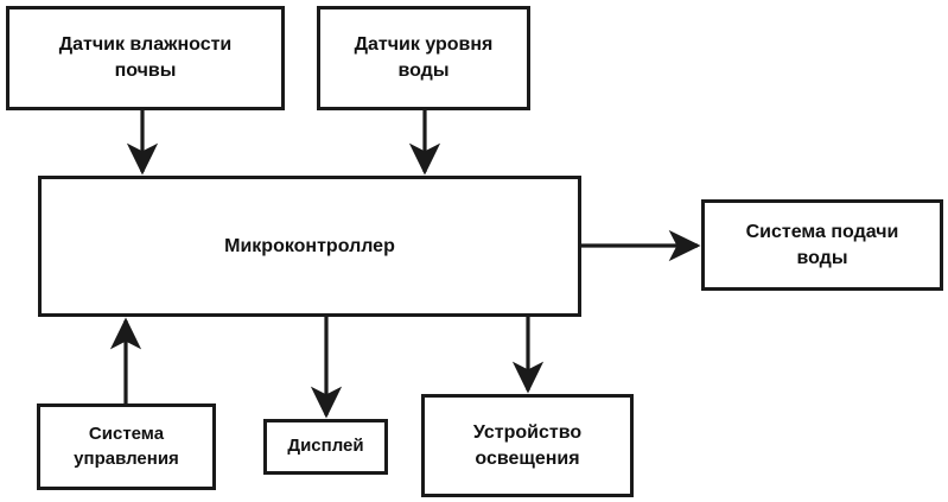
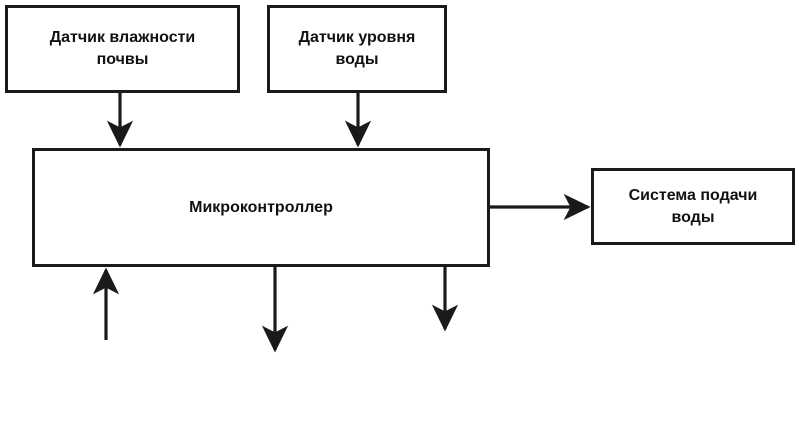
  Датчик влажности
  почвы
  Датчик уровня
  воды
  Микроконтроллер
  Система подачи
  воды
- Система
- управления
- Дисплей
- Устройство
- освещения
